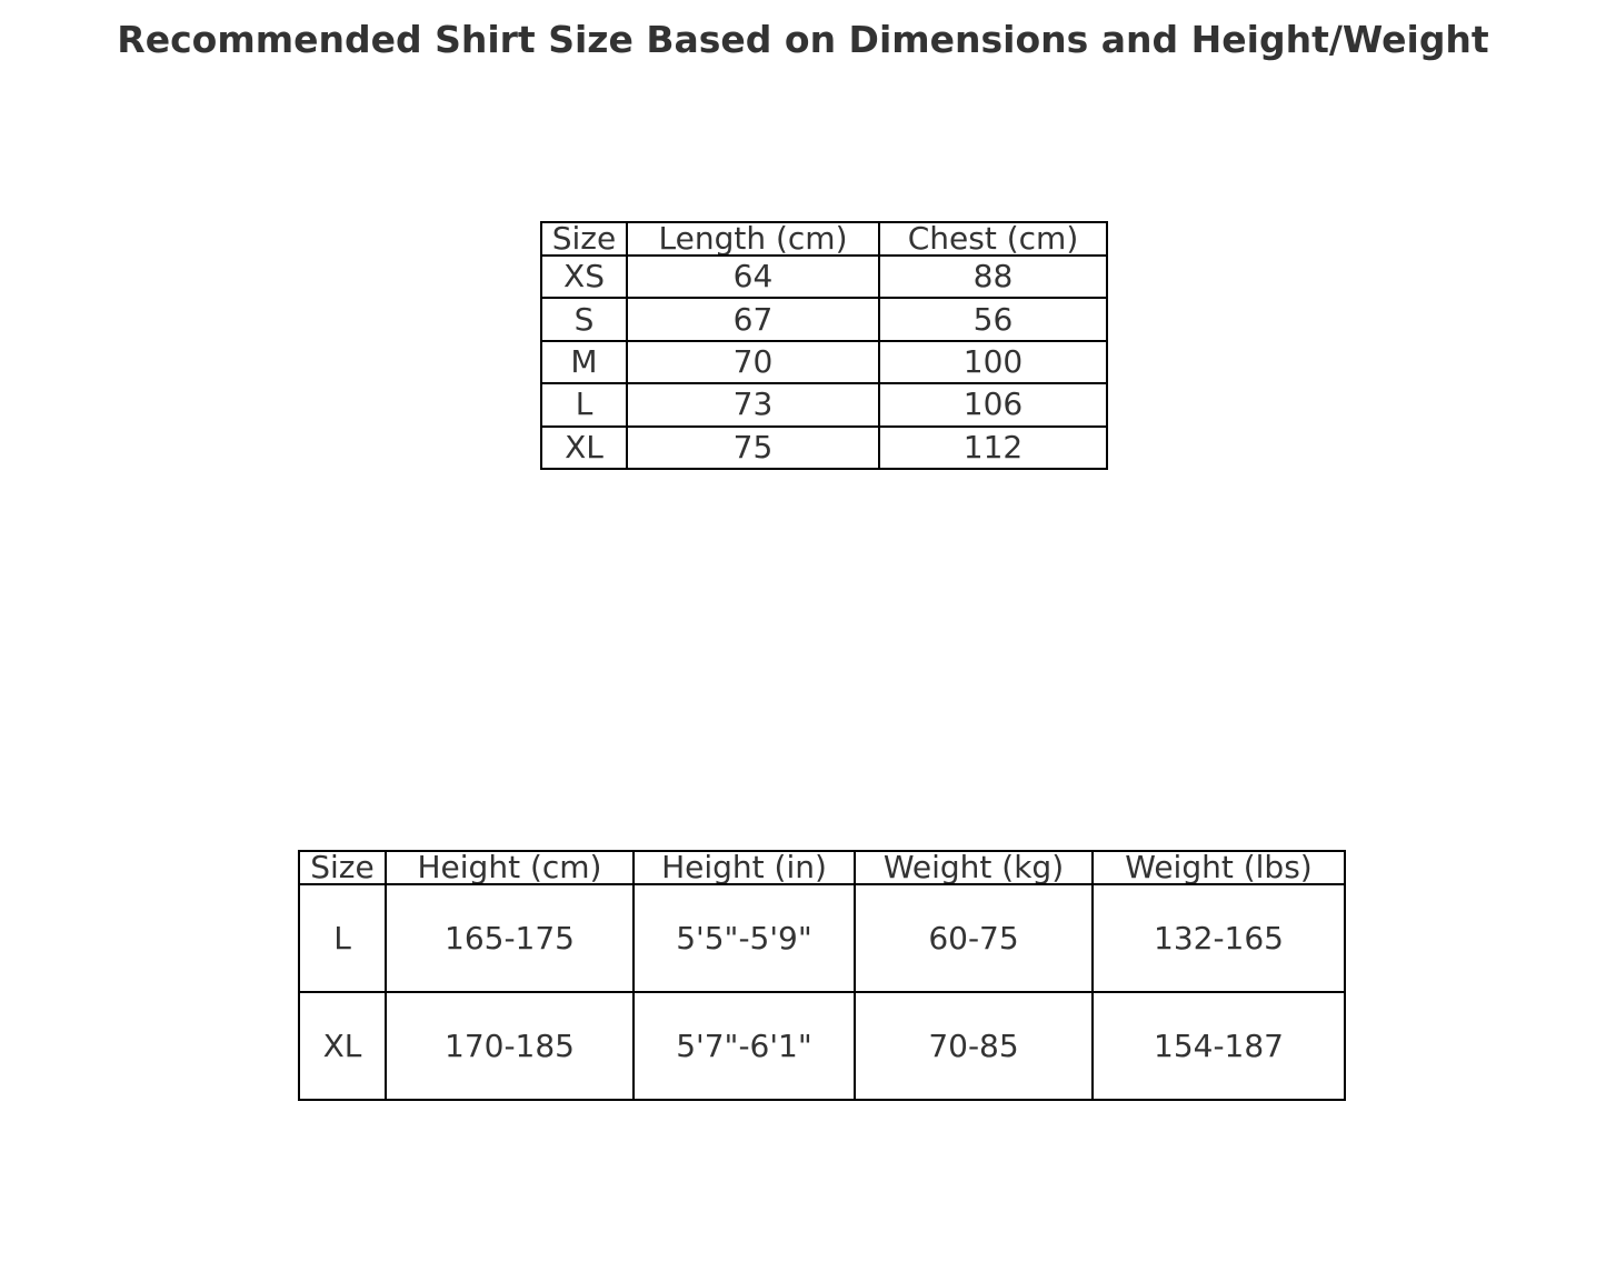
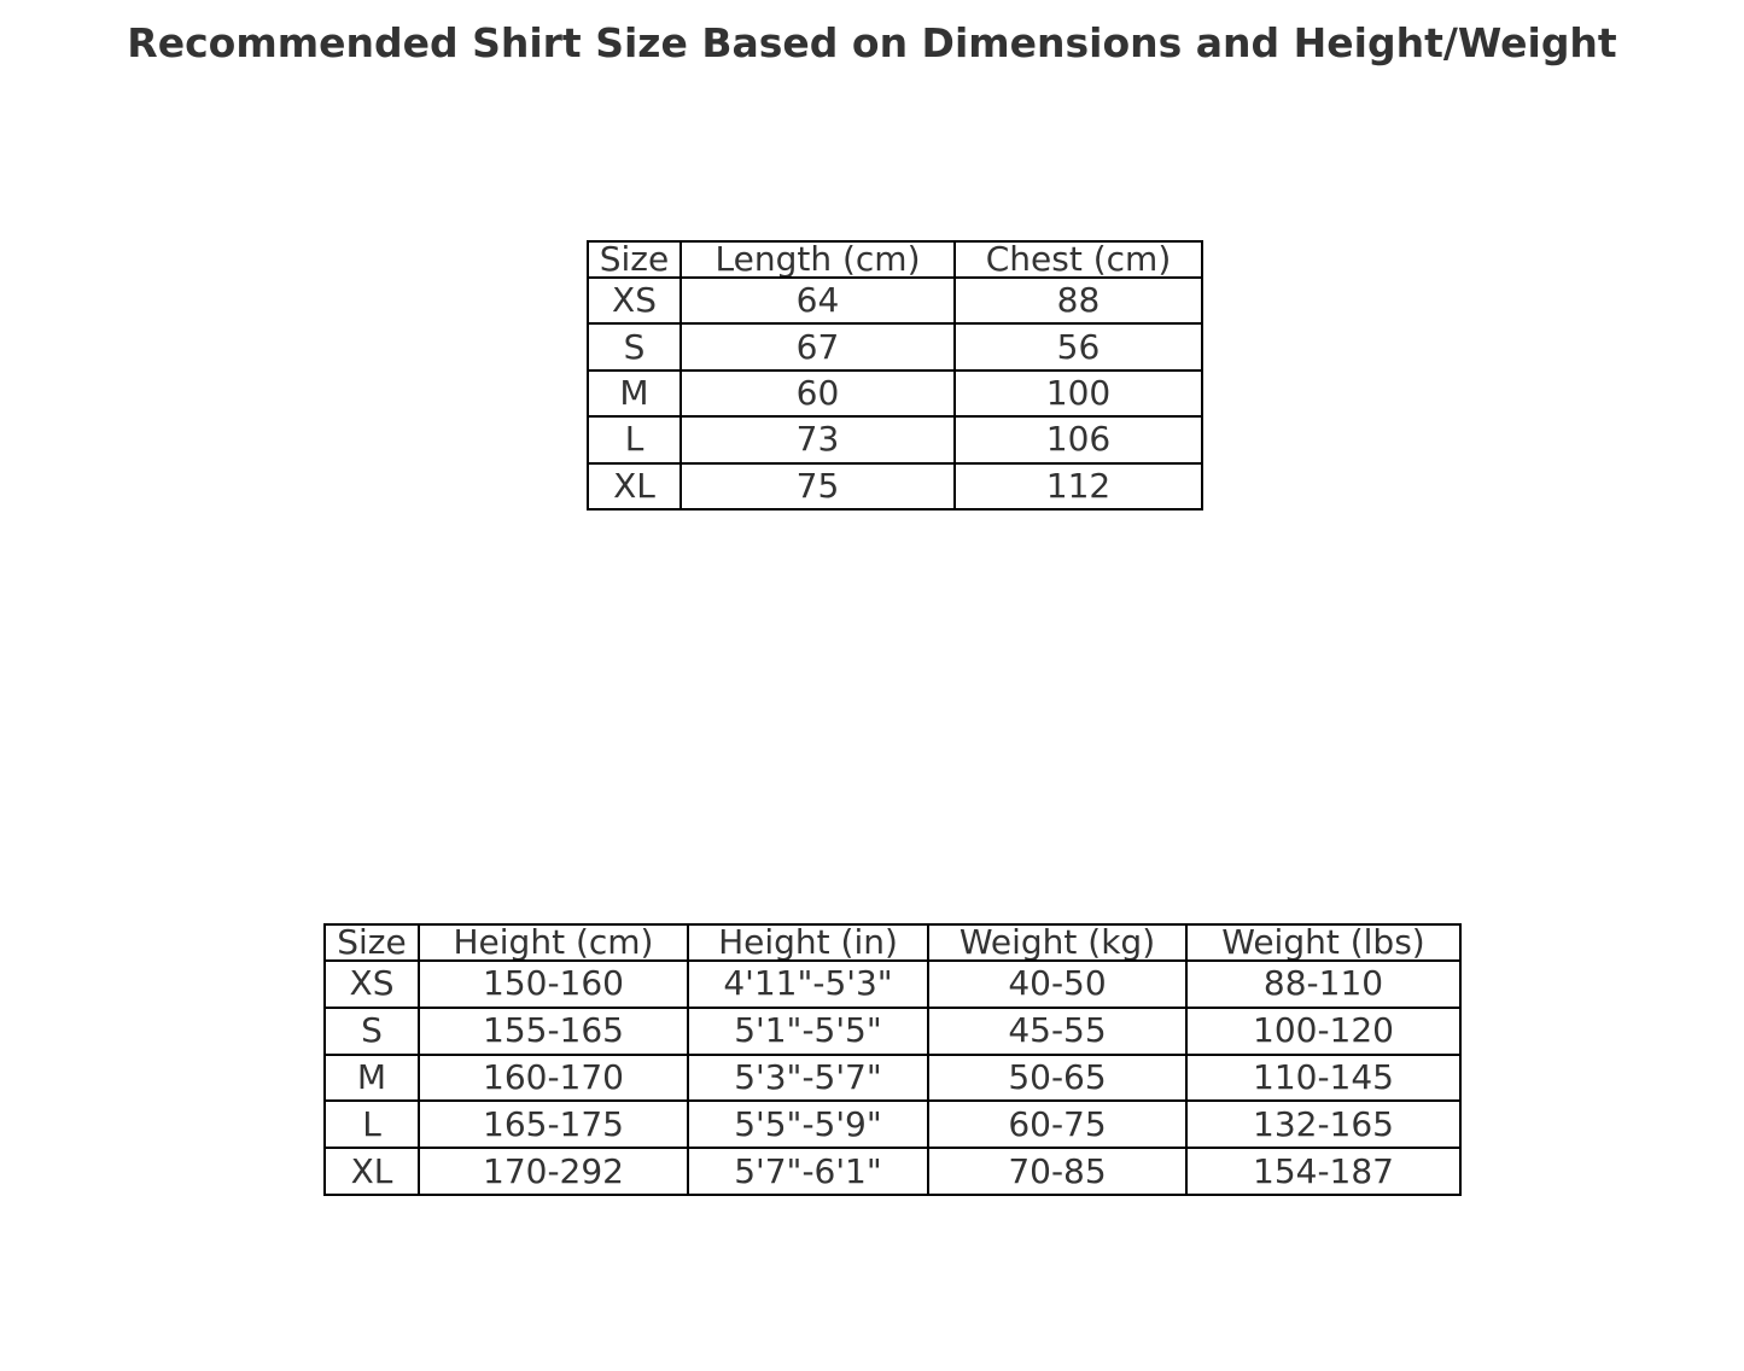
  Recommended Shirt Size Based on Dimensions and Height/Weight
  Size	Length (cm)	Chest (cm)
  XS	64	88
  S	67	56
- M	70	100
+ M	60	100
  L	73	106
  XL	75	112
  Size	Height (cm)	Height (in)	Weight (kg)	Weight (lbs)
+ XS	150-160	4'11"-5'3"	40-50	88-110
+ S	155-165	5'1"-5'5"	45-55	100-120
+ M	160-170	5'3"-5'7"	50-65	110-145
  L	165-175	5'5"-5'9"	60-75	132-165
- XL	170-185	5'7"-6'1"	70-85	154-187
+ XL	170-292	5'7"-6'1"	70-85	154-187
